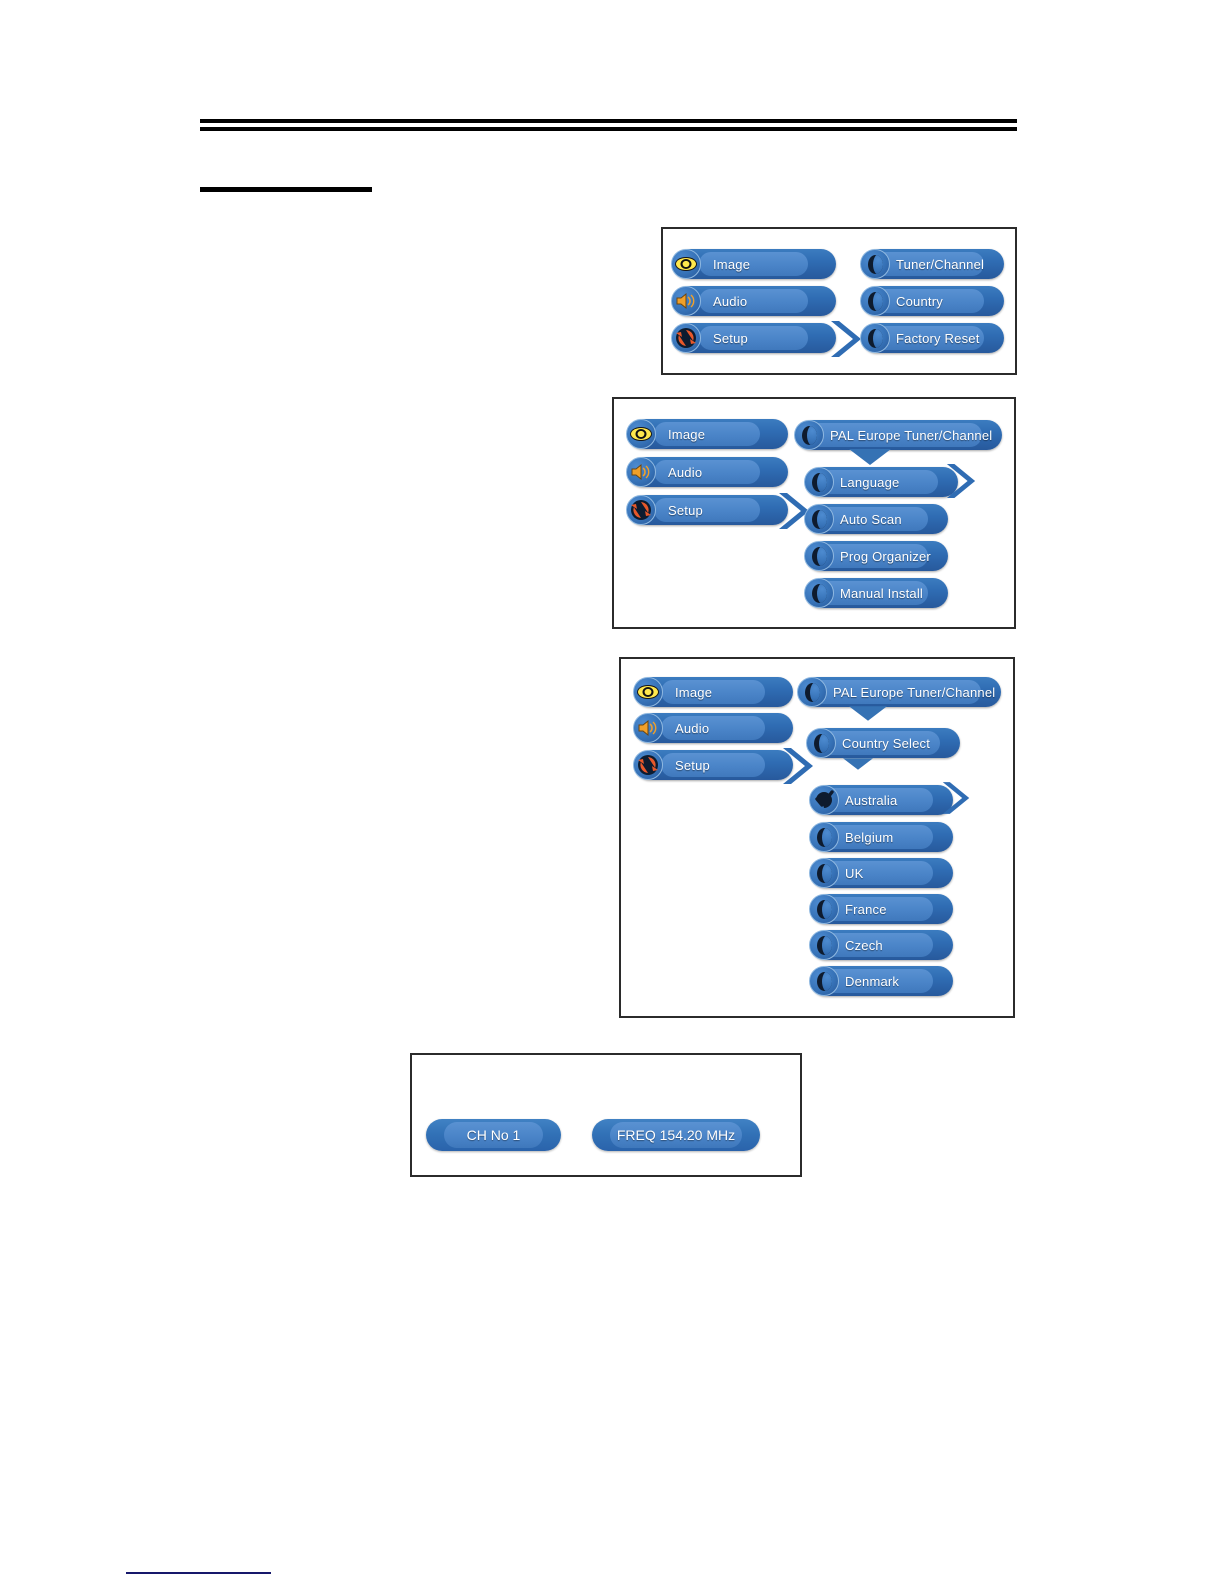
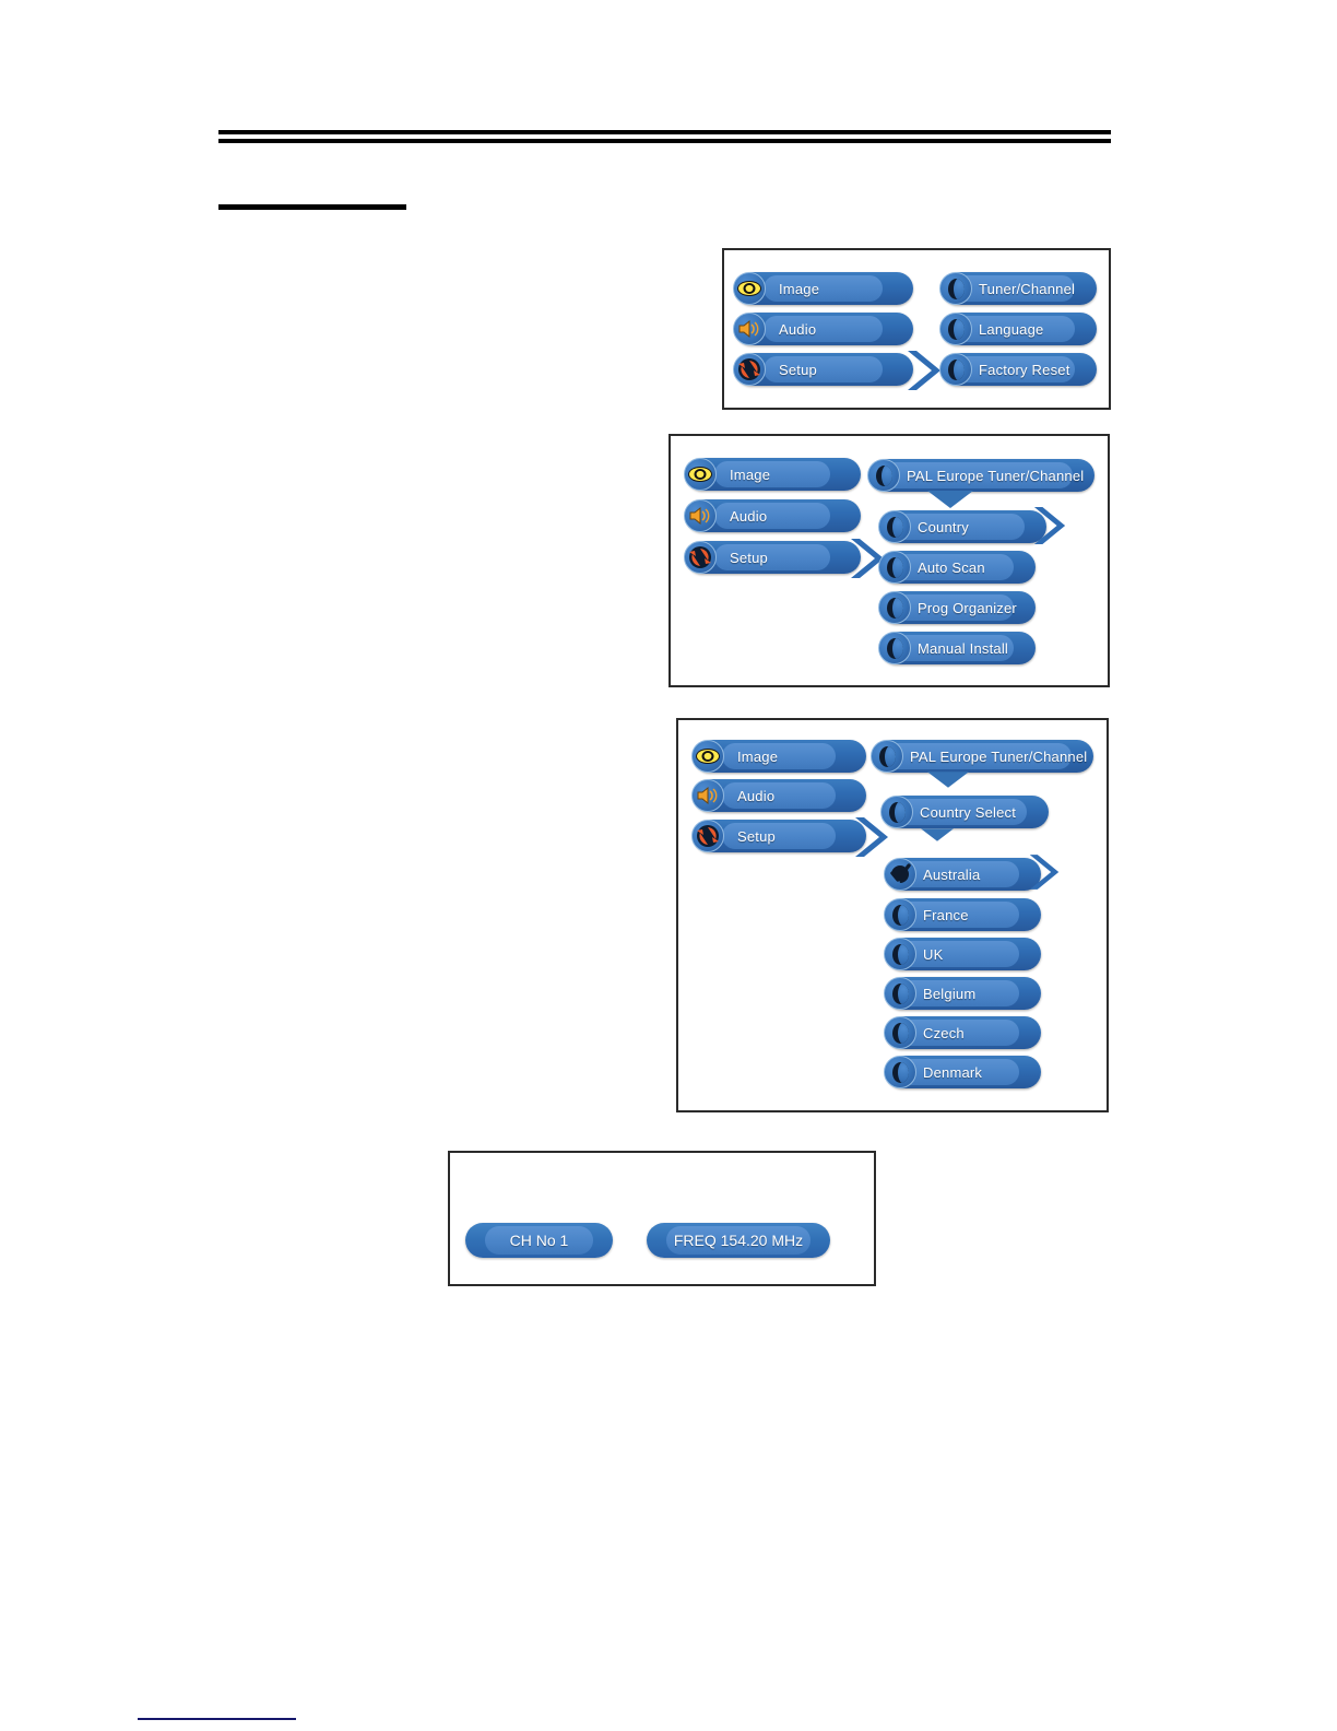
  Image
  Audio
  Setup
  Tuner/Channel
- Country
+ Language
  Factory Reset
  Image
  Audio
  Setup
  PAL Europe Tuner/Channel
- Language
+ Country
  Auto Scan
  Prog Organizer
  Manual Install
  Image
  Audio
  Setup
  PAL Europe Tuner/Channel
  Country Select
  Australia
- Belgium
+ France
  UK
- France
+ Belgium
  Czech
  Denmark
  CH No 1
  FREQ 154.20 MHz
